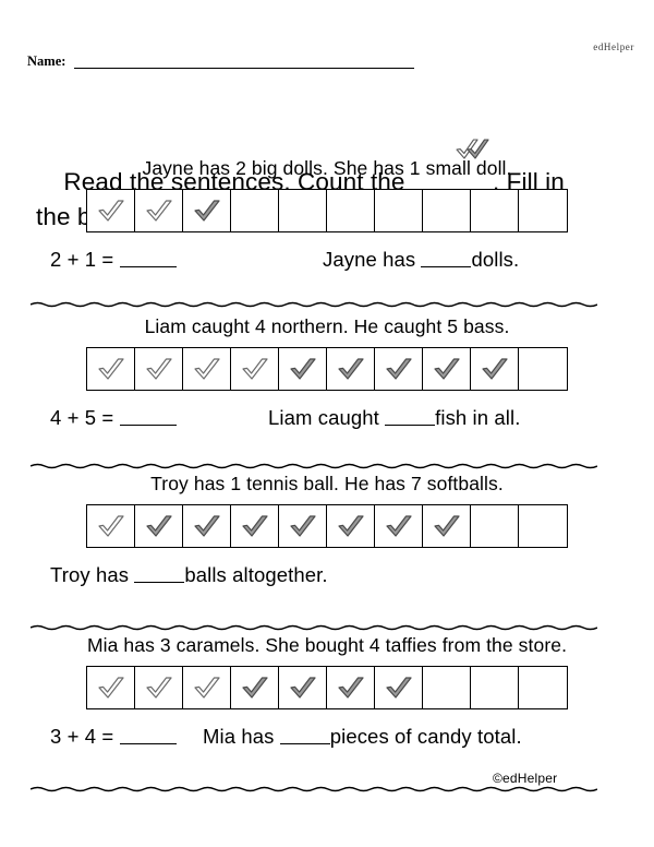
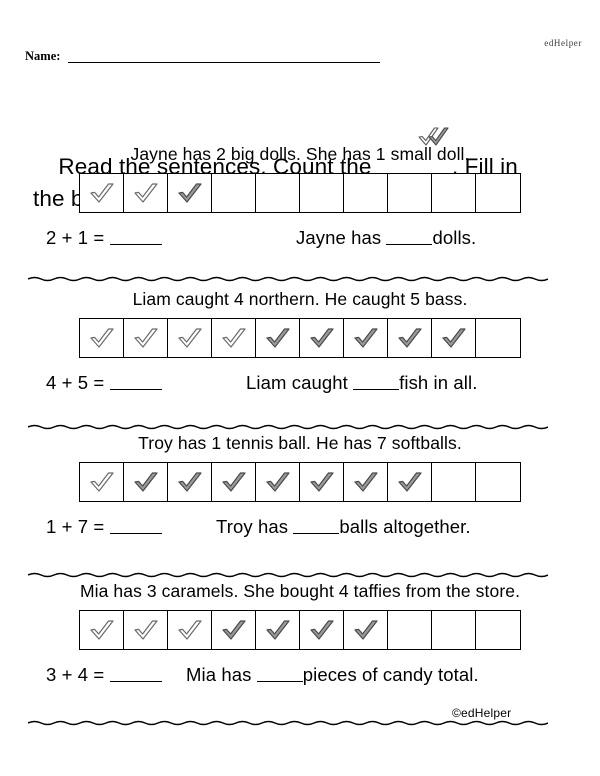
  edHelper
  Name:
  Read the sentences. Count the . Fill in
  Jayne has 2 big dolls. She has 1 small doll.
  2 + 1 =
  Jayne has dolls.
  Liam caught 4 northern. He caught 5 bass.
  4 + 5 =
  Liam caught fish in all.
  Troy has 1 tennis ball. He has 7 softballs.
+ 1 + 7 =
  Troy has balls altogether.
  Mia has 3 caramels. She bought 4 taffies from the store.
  3 + 4 =
  Mia has pieces of candy total.
  ©edHelper
